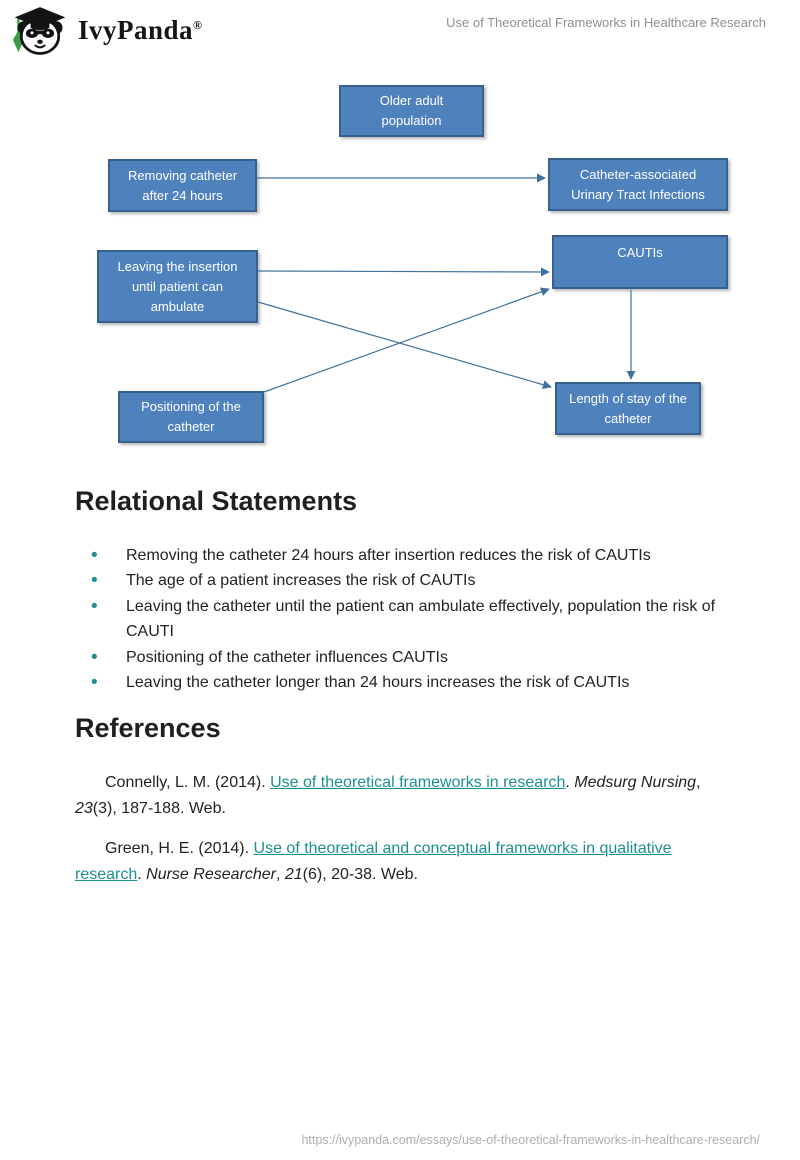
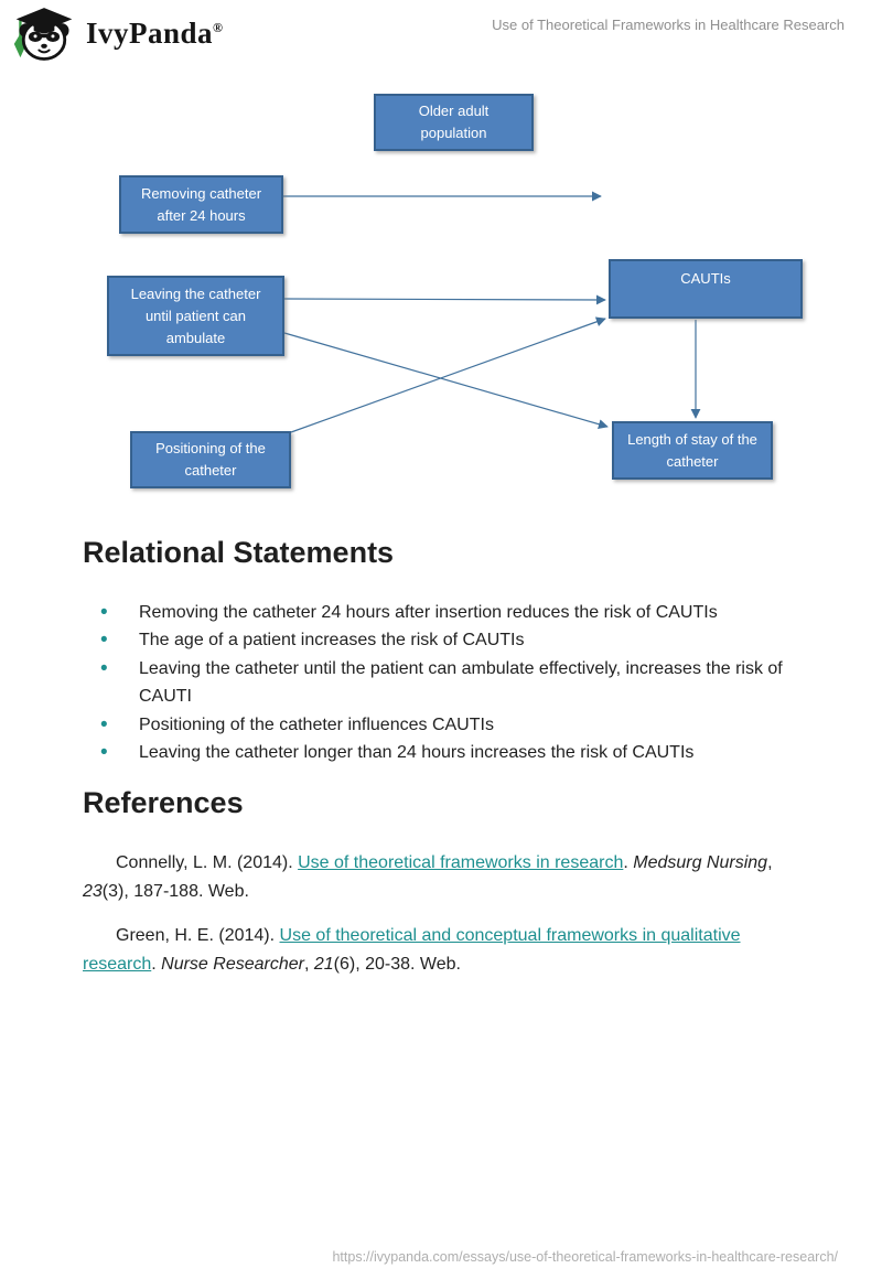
  IvyPanda®
  Use of Theoretical Frameworks in Healthcare Research
  Older adult population
  Removing catheter after 24 hours
- Catheter-associated Urinary Tract Infections
- Leaving the insertion until patient can ambulate
+ Leaving the catheter until patient can ambulate
  CAUTIs
  Positioning of the catheter
  Length of stay of the catheter
  Relational Statements
  Removing the catheter 24 hours after insertion reduces the risk of CAUTIs
  The age of a patient increases the risk of CAUTIs
- Leaving the catheter until the patient can ambulate effectively, population the risk of CAUTI
+ Leaving the catheter until the patient can ambulate effectively, increases the risk of CAUTI
  Positioning of the catheter influences CAUTIs
  Leaving the catheter longer than 24 hours increases the risk of CAUTIs
  References
  Connelly, L. M. (2014). Use of theoretical frameworks in research. Medsurg Nursing, 23(3), 187-188. Web.
  Green, H. E. (2014). Use of theoretical and conceptual frameworks in qualitative research. Nurse Researcher, 21(6), 20-38. Web.
  https://ivypanda.com/essays/use-of-theoretical-frameworks-in-healthcare-research/
